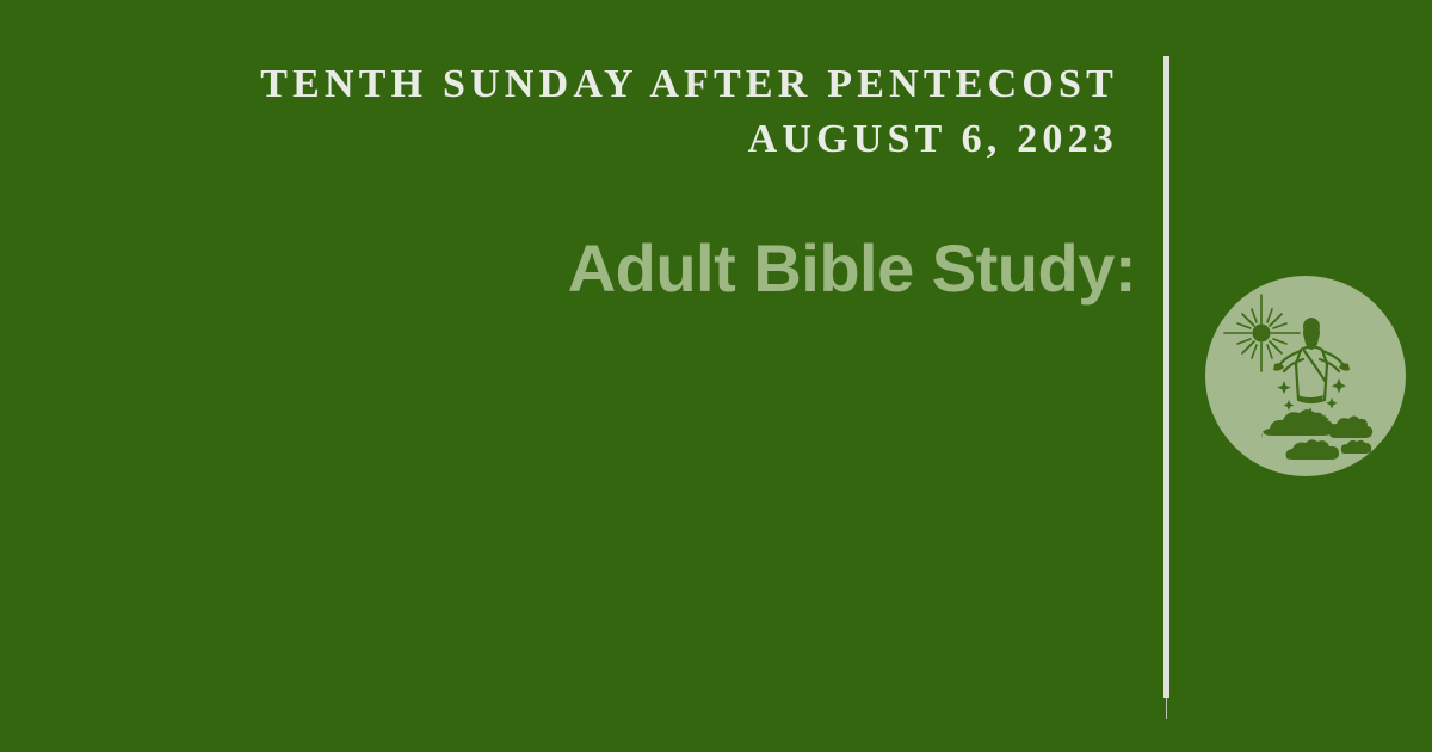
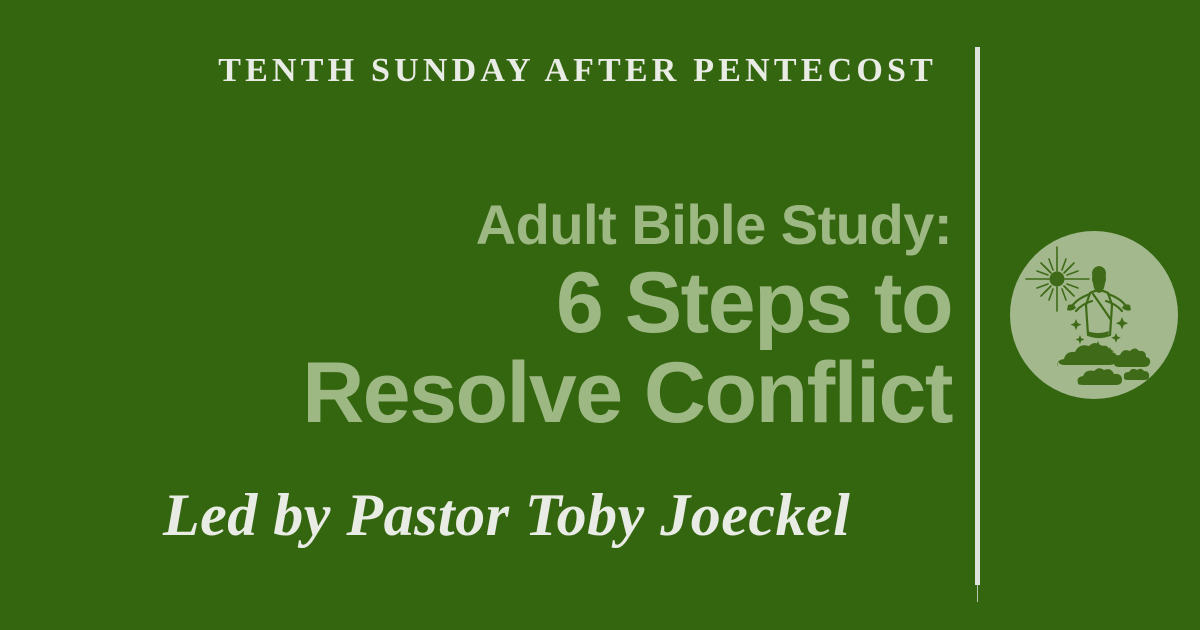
  TENTH SUNDAY AFTER PENTECOST
- AUGUST 6, 2023
  Adult Bible Study:
+ 6 Steps to
+ Resolve Conflict
+ Led by Pastor Toby Joeckel
